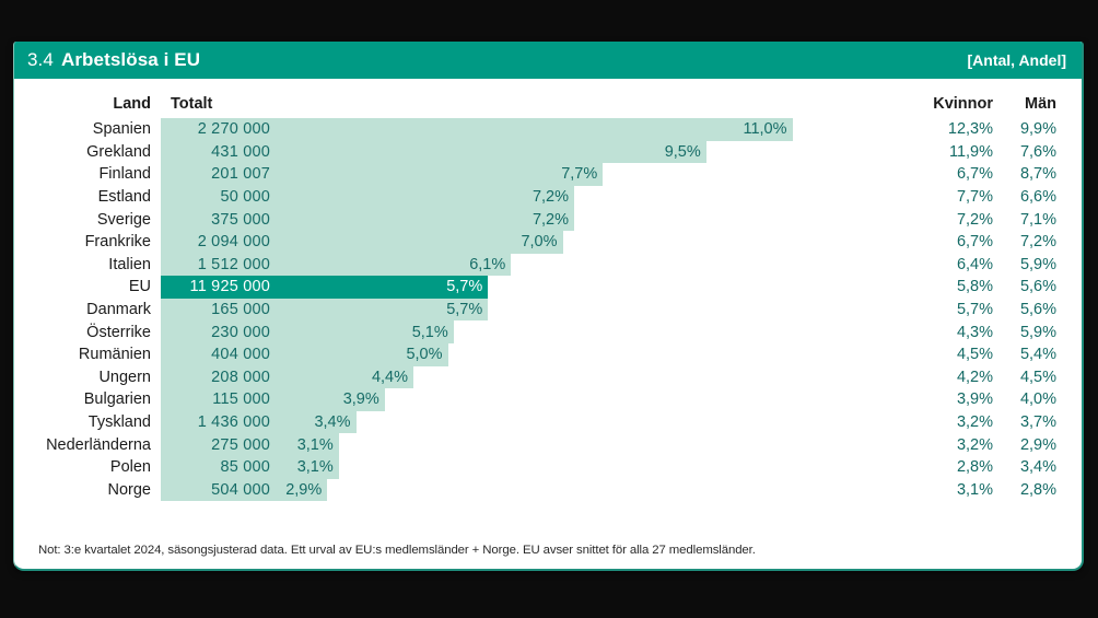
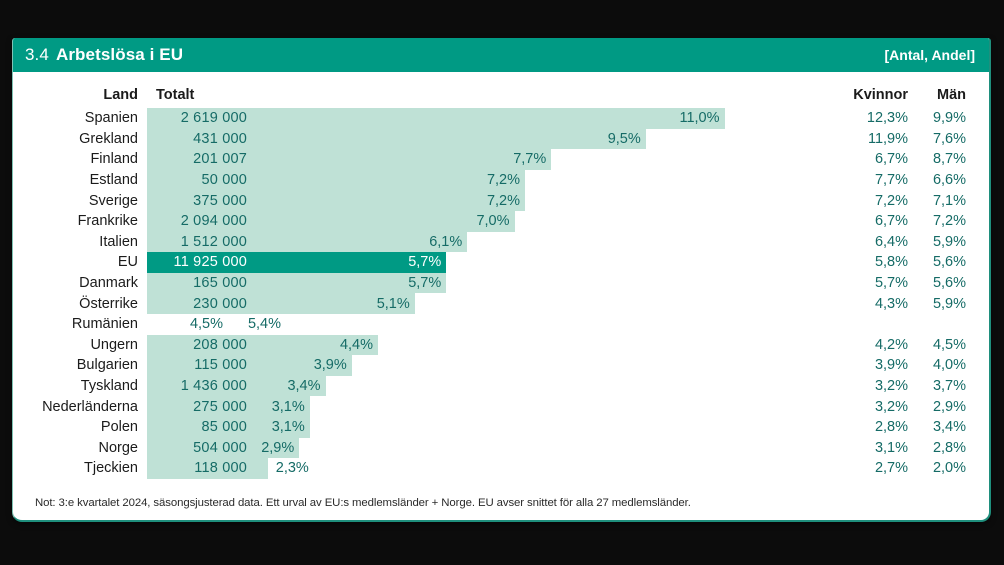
  3.4
  Arbetslösa i EU
  [Antal, Andel]
  Land
  Totalt
  Kvinnor
  Män
  Spanien
- 2 270 000
+ 2 619 000
  11,0%
  12,3%
  9,9%
  Grekland
  431 000
  9,5%
  11,9%
  7,6%
  Finland
  201 007
  7,7%
  6,7%
  8,7%
  Estland
  50 000
  7,2%
  7,7%
  6,6%
  Sverige
  375 000
  7,2%
  7,2%
  7,1%
  Frankrike
  2 094 000
  7,0%
  6,7%
  7,2%
  Italien
  1 512 000
  6,1%
  6,4%
  5,9%
  EU
  11 925 000
  5,7%
  5,8%
  5,6%
  Danmark
  165 000
  5,7%
  5,7%
  5,6%
  Österrike
  230 000
  5,1%
  4,3%
  5,9%
  Rumänien
- 404 000
- 5,0%
  4,5%
  5,4%
  Ungern
  208 000
  4,4%
  4,2%
  4,5%
  Bulgarien
  115 000
  3,9%
  3,9%
  4,0%
  Tyskland
  1 436 000
  3,4%
  3,2%
  3,7%
  Nederländerna
  275 000
  3,1%
  3,2%
  2,9%
  Polen
  85 000
  3,1%
  2,8%
  3,4%
  Norge
  504 000
  2,9%
  3,1%
  2,8%
+ Tjeckien
+ 118 000
+ 2,3%
+ 2,7%
+ 2,0%
  Not: 3:e kvartalet 2024, säsongsjusterad data. Ett urval av EU:s medlemsländer + Norge. EU avser snittet för alla 27 medlemsländer.
